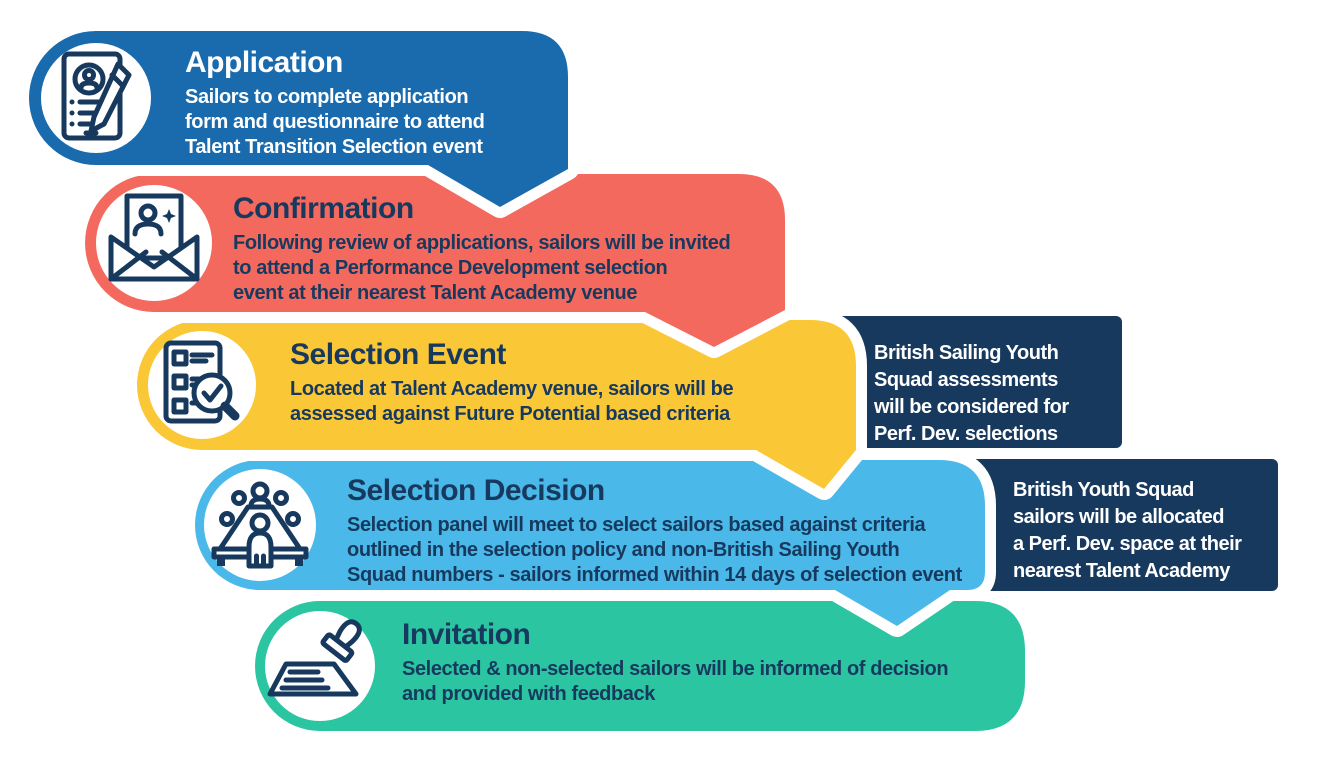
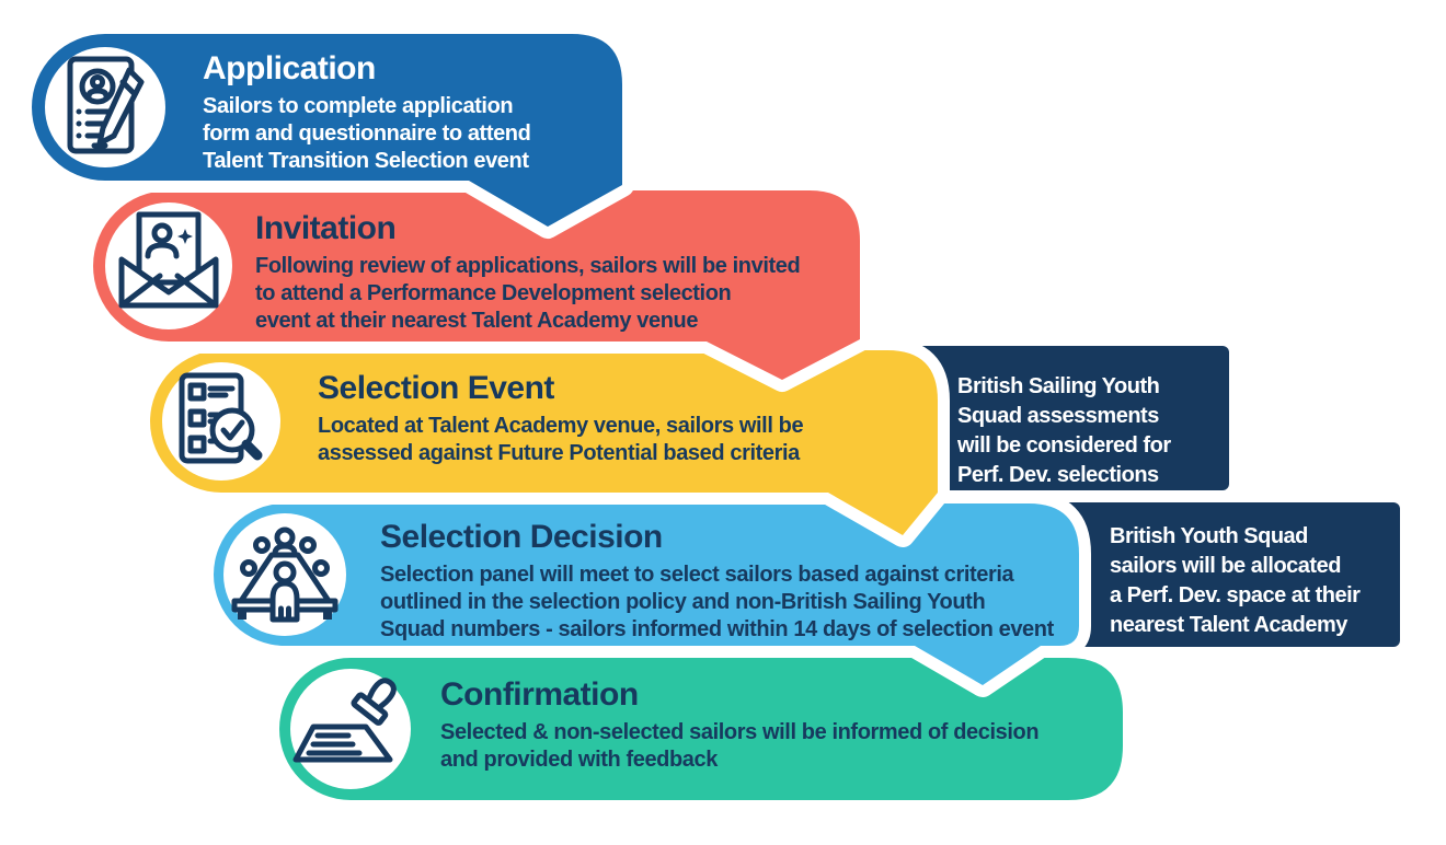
  Application
  Sailors to complete application
  form and questionnaire to attend
  Talent Transition Selection event
- Confirmation
+ Invitation
  Following review of applications, sailors will be invited
  to attend a Performance Development selection
  event at their nearest Talent Academy venue
  Selection Event
  Located at Talent Academy venue, sailors will be
  assessed against Future Potential based criteria
  Selection Decision
  Selection panel will meet to select sailors based against criteria
  outlined in the selection policy and non-British Sailing Youth
  Squad numbers - sailors informed within 14 days of selection event
- Invitation
+ Confirmation
  Selected & non-selected sailors will be informed of decision
  and provided with feedback
  British Sailing Youth
  Squad assessments
  will be considered for
  Perf. Dev. selections
  British Youth Squad
  sailors will be allocated
  a Perf. Dev. space at their
  nearest Talent Academy
